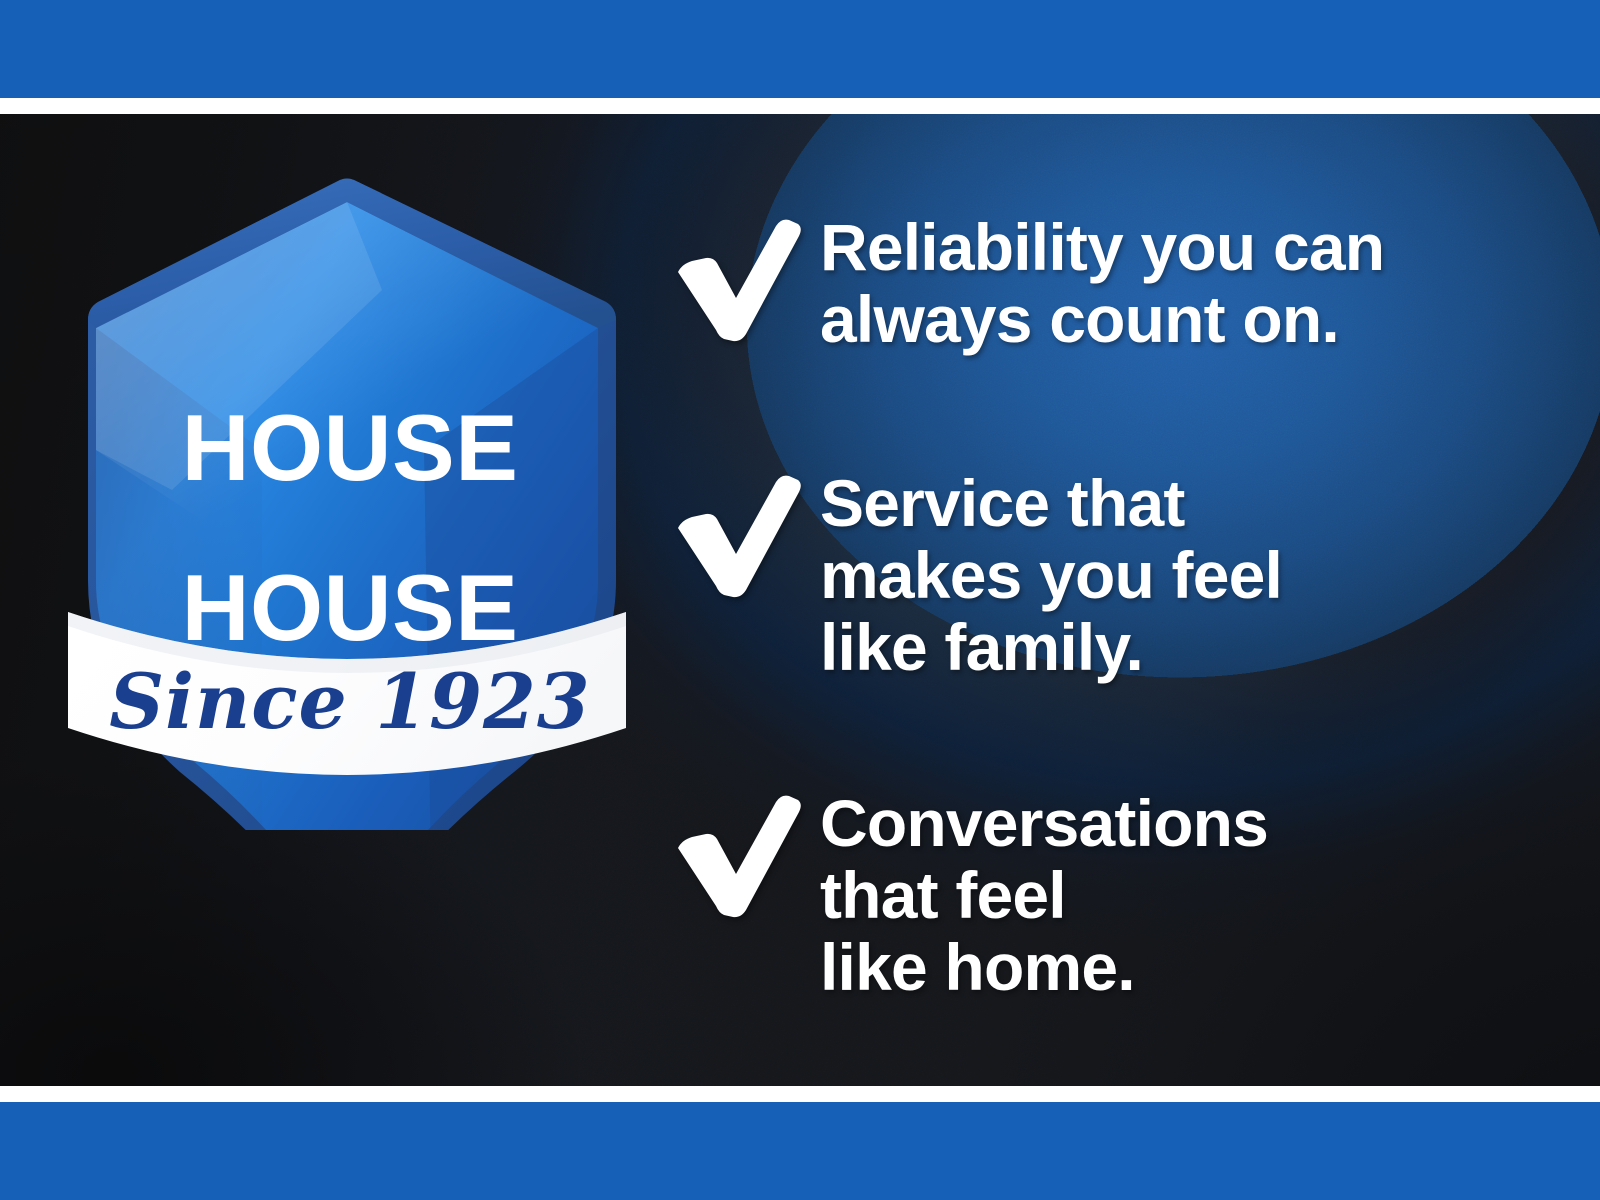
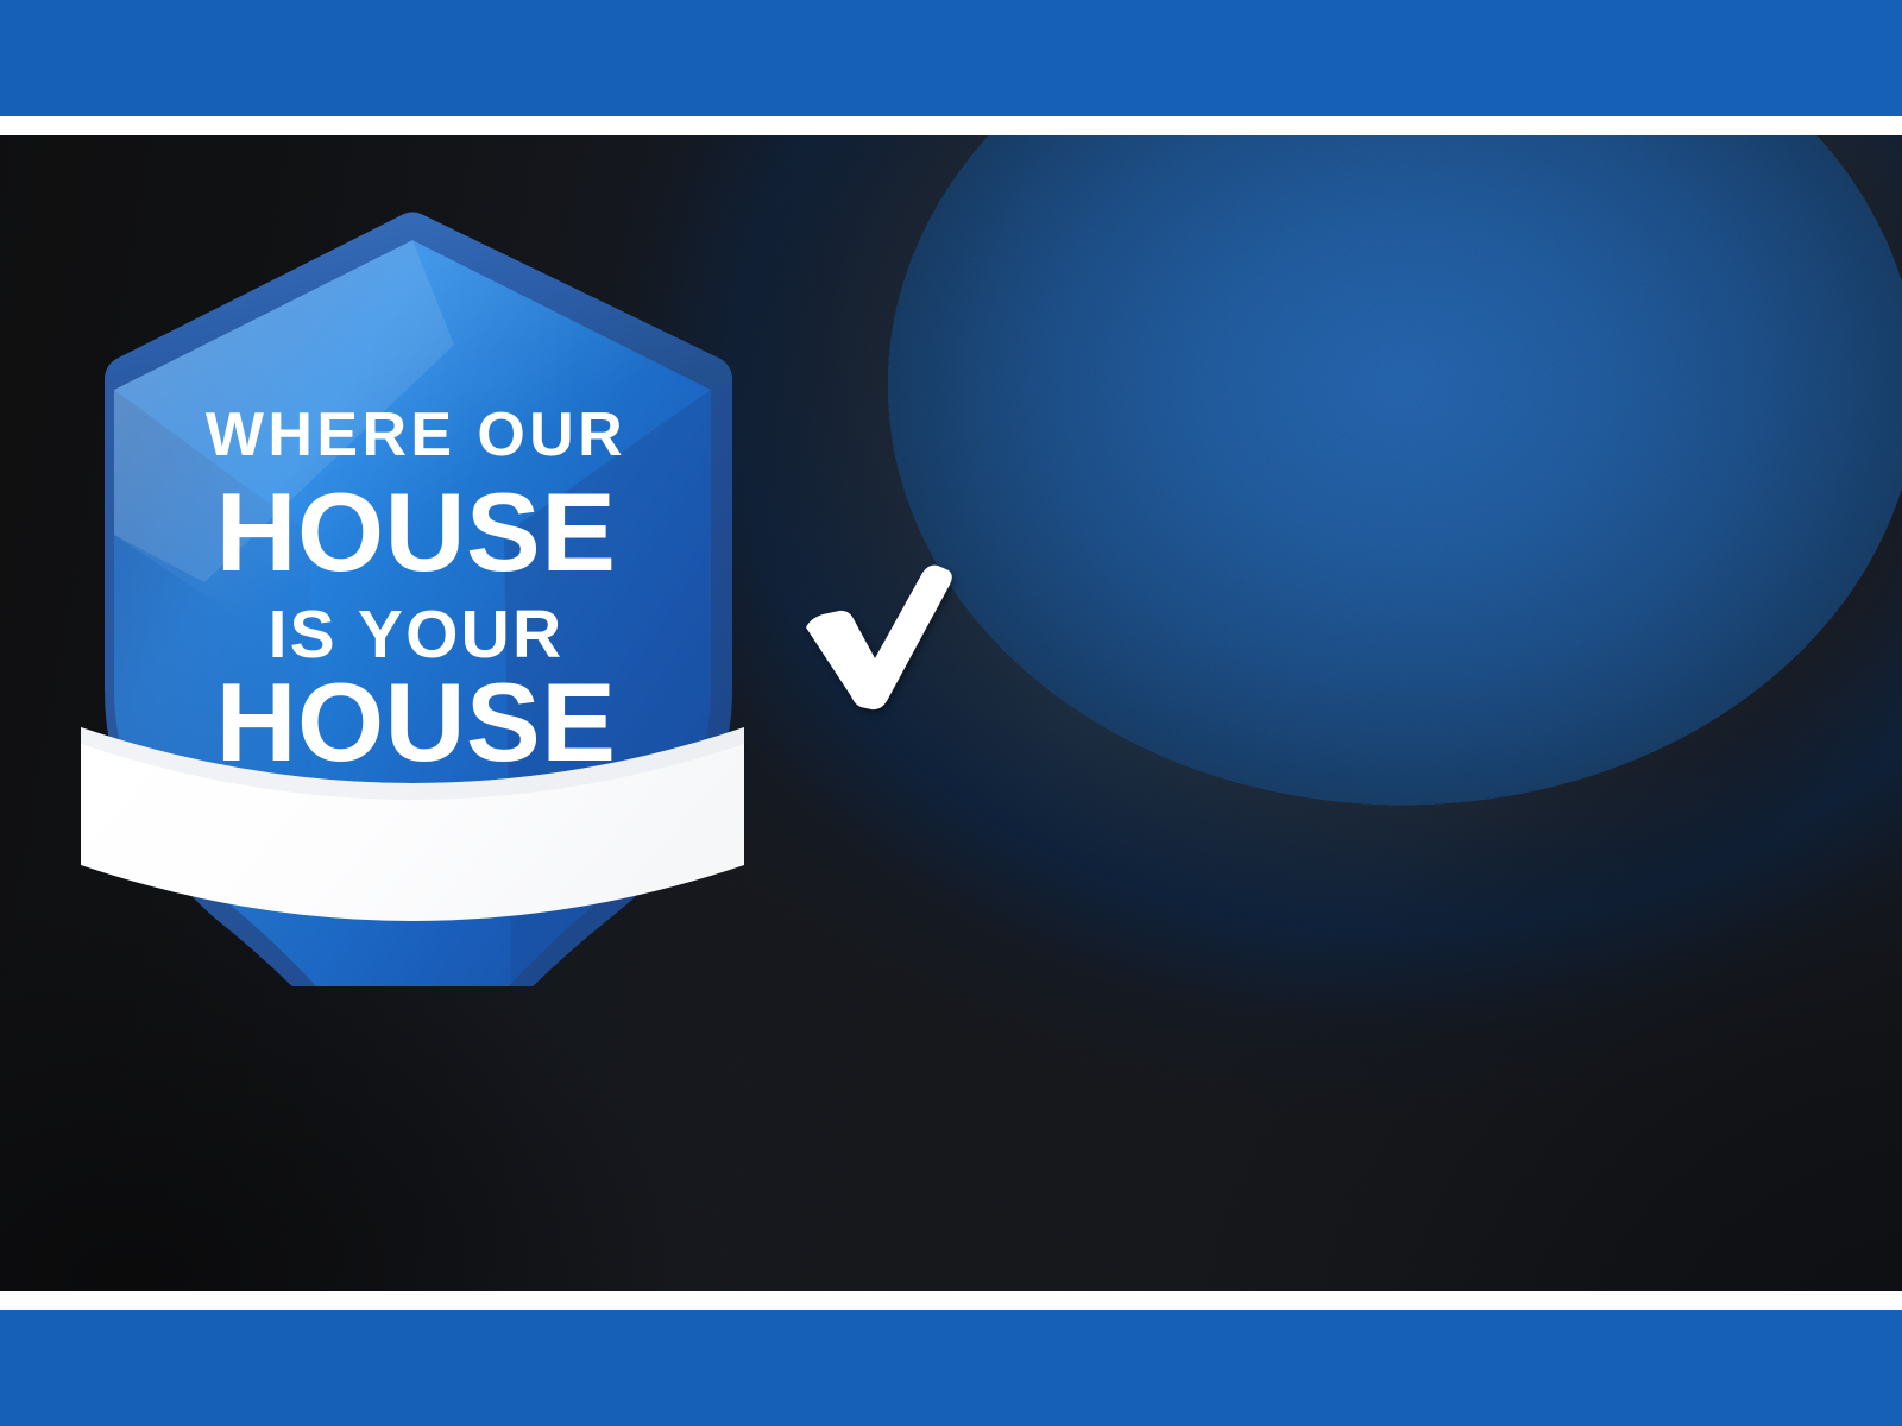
+ WHERE OUR
  HOUSE
+ IS YOUR
  HOUSE
- Since 1923
- Reliability you can
- always count on.
- Service that
- makes you feel
- like family.
- Conversations
- that feel
- like home.
